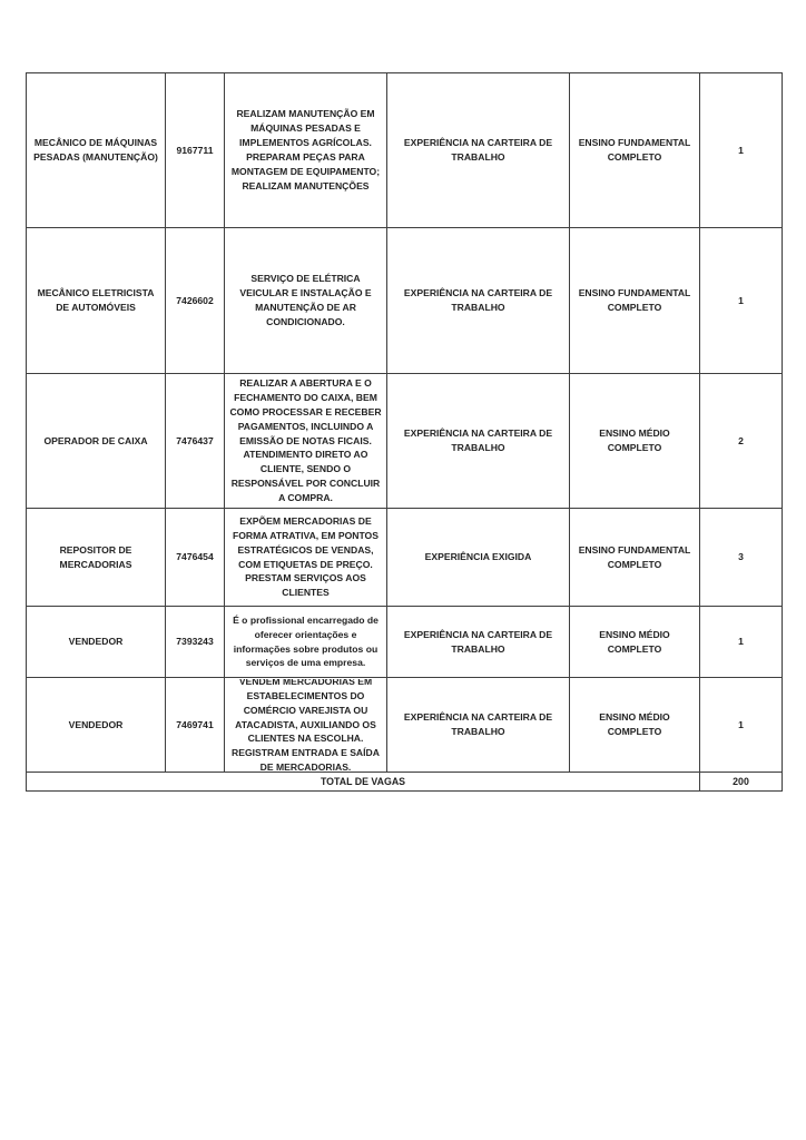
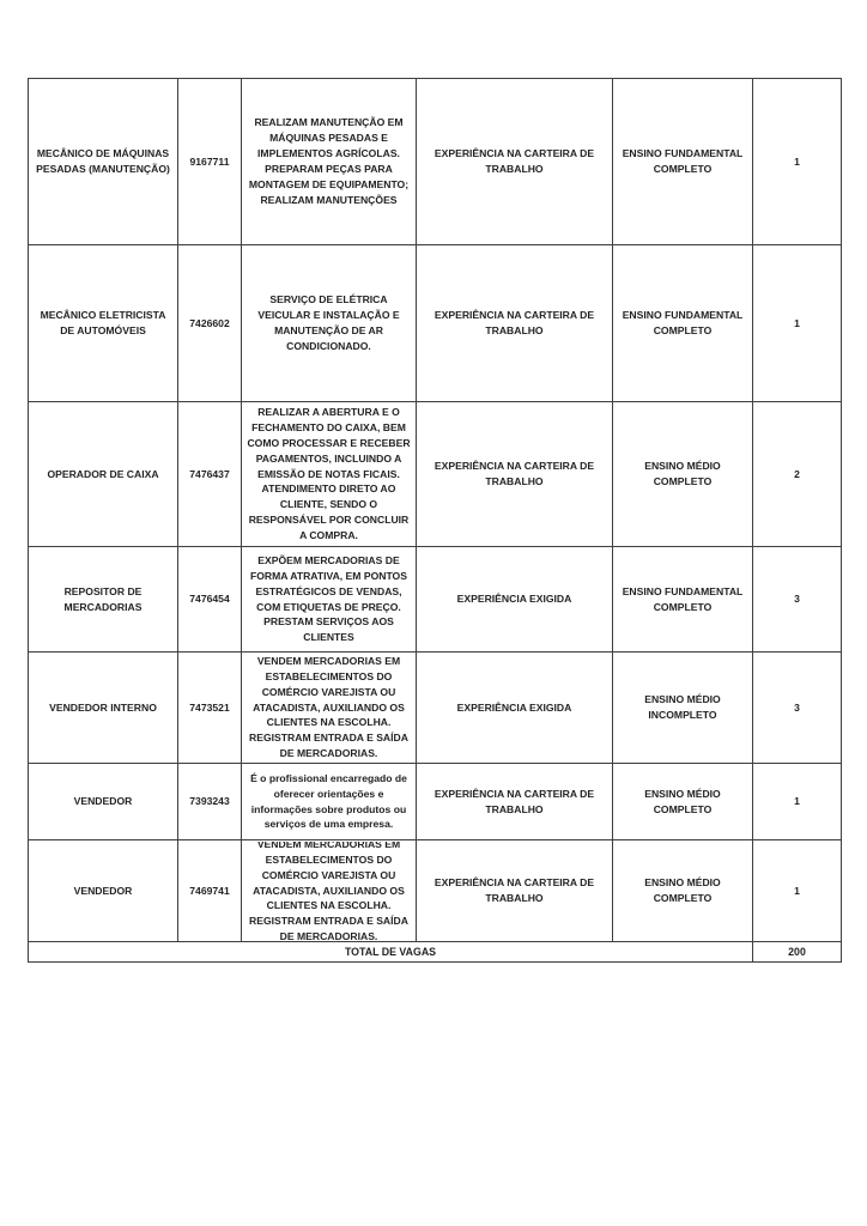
  MECÂNICO DE MÁQUINAS PESADAS (MANUTENÇÃO)	9167711	REALIZAM MANUTENÇÃO EM MÁQUINAS PESADAS E IMPLEMENTOS AGRÍCOLAS. PREPARAM PEÇAS PARA MONTAGEM DE EQUIPAMENTO; REALIZAM MANUTENÇÕES	EXPERIÊNCIA NA CARTEIRA DE TRABALHO	ENSINO FUNDAMENTAL COMPLETO	1
  MECÂNICO ELETRICISTA DE AUTOMÓVEIS	7426602	SERVIÇO DE ELÉTRICA VEICULAR E INSTALAÇÃO E MANUTENÇÃO DE AR CONDICIONADO.	EXPERIÊNCIA NA CARTEIRA DE TRABALHO	ENSINO FUNDAMENTAL COMPLETO	1
  OPERADOR DE CAIXA	7476437	REALIZAR A ABERTURA E O FECHAMENTO DO CAIXA, BEM COMO PROCESSAR E RECEBER PAGAMENTOS, INCLUINDO A EMISSÃO DE NOTAS FICAIS. ATENDIMENTO DIRETO AO CLIENTE, SENDO O RESPONSÁVEL POR CONCLUIR A COMPRA.	EXPERIÊNCIA NA CARTEIRA DE TRABALHO	ENSINO MÉDIO COMPLETO	2
  REPOSITOR DE MERCADORIAS	7476454	EXPÕEM MERCADORIAS DE FORMA ATRATIVA, EM PONTOS ESTRATÉGICOS DE VENDAS, COM ETIQUETAS DE PREÇO. PRESTAM SERVIÇOS AOS CLIENTES	EXPERIÊNCIA EXIGIDA	ENSINO FUNDAMENTAL COMPLETO	3
+ VENDEDOR INTERNO	7473521	VENDEM MERCADORIAS EM ESTABELECIMENTOS DO COMÉRCIO VAREJISTA OU ATACADISTA, AUXILIANDO OS CLIENTES NA ESCOLHA. REGISTRAM ENTRADA E SAÍDA DE MERCADORIAS.	EXPERIÊNCIA EXIGIDA	ENSINO MÉDIO INCOMPLETO	3
  VENDEDOR	7393243	É o profissional encarregado de oferecer orientações e informações sobre produtos ou serviços de uma empresa.	EXPERIÊNCIA NA CARTEIRA DE TRABALHO	ENSINO MÉDIO COMPLETO	1
  VENDEDOR	7469741	VENDEM MERCADORIAS EM ESTABELECIMENTOS DO COMÉRCIO VAREJISTA OU ATACADISTA, AUXILIANDO OS CLIENTES NA ESCOLHA. REGISTRAM ENTRADA E SAÍDA DE MERCADORIAS.	EXPERIÊNCIA NA CARTEIRA DE TRABALHO	ENSINO MÉDIO COMPLETO	1
  TOTAL DE VAGAS	200
